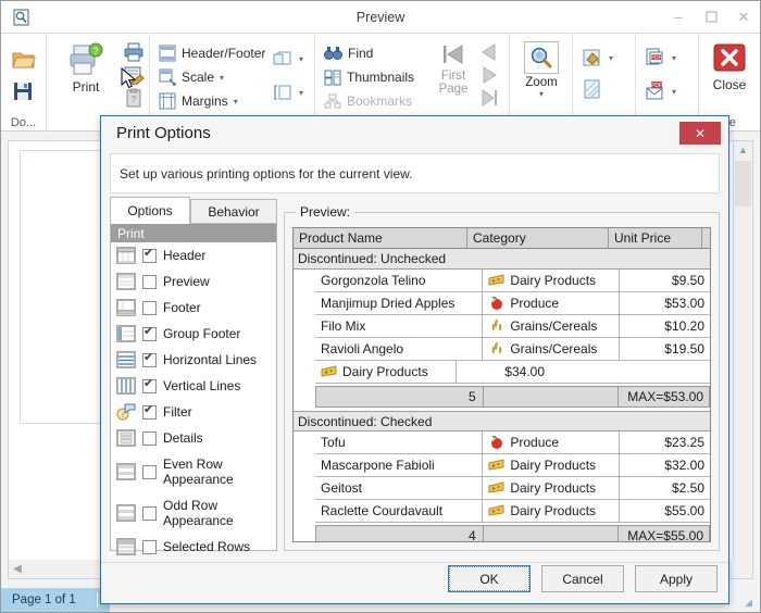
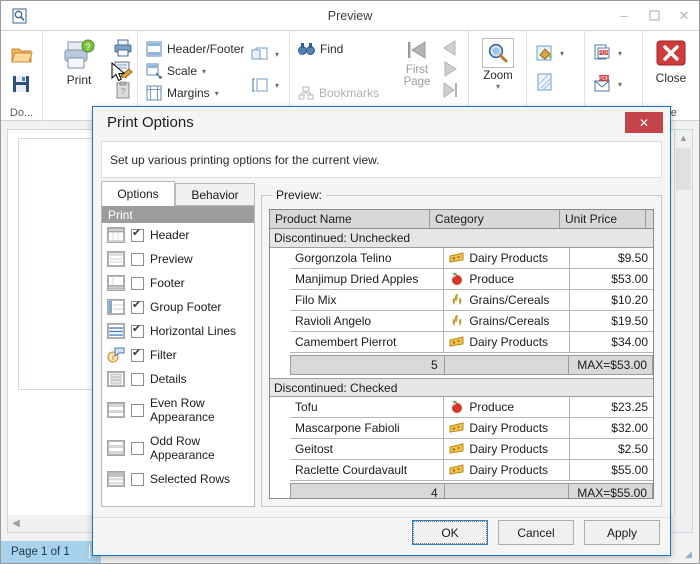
  Preview
  –
  ✕
  Do...
  ?
  Print
  ?
  Header/Footer
  Scale
  ▾
  Margins
  ▾
  ▾
  ▾
  Find
- Thumbnails
  Bookmarks
  First Page
  Zoom
  ▾
  ▾
  ▾
  ▾
  Close
  ▲
  ◀
  Page 1 of 1
  ◢
  Print Options
  ✕
  Set up various printing options for the current view.
  Options
  Behavior
  Print
  Header
  Preview
  Footer
  Group Footer
  Horizontal Lines
- Vertical Lines
  Filter
  Details
  Even Row Appearance
  Odd Row Appearance
  Selected Rows
  Preview:
  Product Name
  Category
  Unit Price
  Discontinued: Unchecked
  Gorgonzola Telino
  Dairy Products
  $9.50
  Manjimup Dried Apples
  Produce
  $53.00
  Filo Mix
  Grains/Cereals
  $10.20
  Ravioli Angelo
  Grains/Cereals
  $19.50
+ Camembert Pierrot
  Dairy Products
  $34.00
  5
  MAX=$53.00
  Discontinued: Checked
  Tofu
  Produce
  $23.25
  Mascarpone Fabioli
  Dairy Products
  $32.00
  Geitost
  Dairy Products
  $2.50
  Raclette Courdavault
  Dairy Products
  $55.00
  4
  MAX=$55.00
  OK
  Cancel
  Apply
